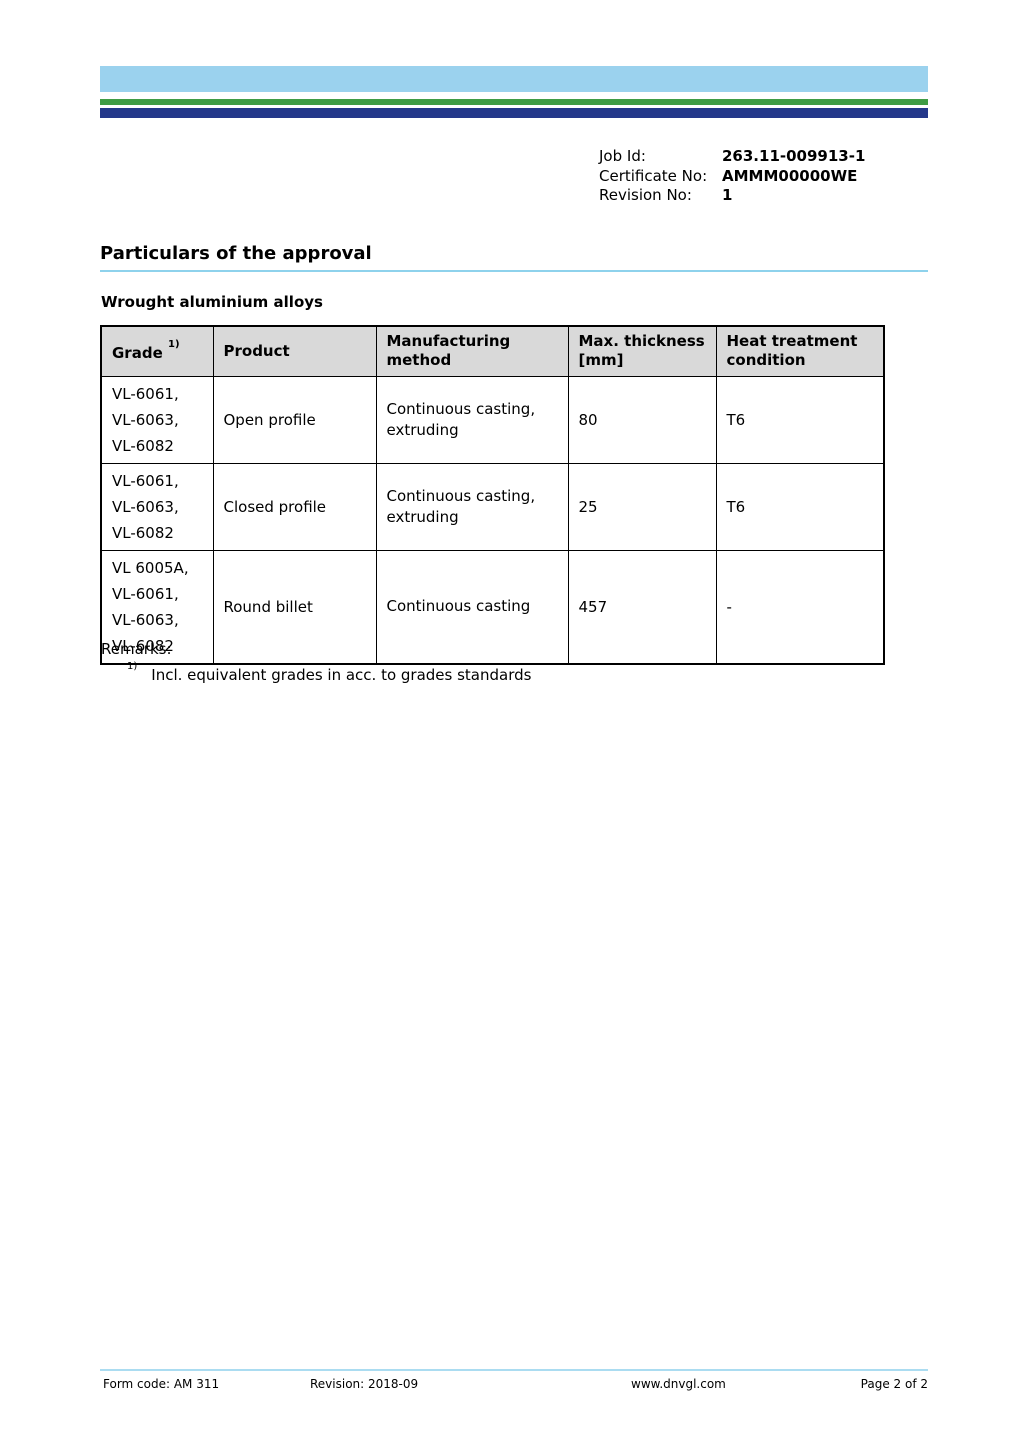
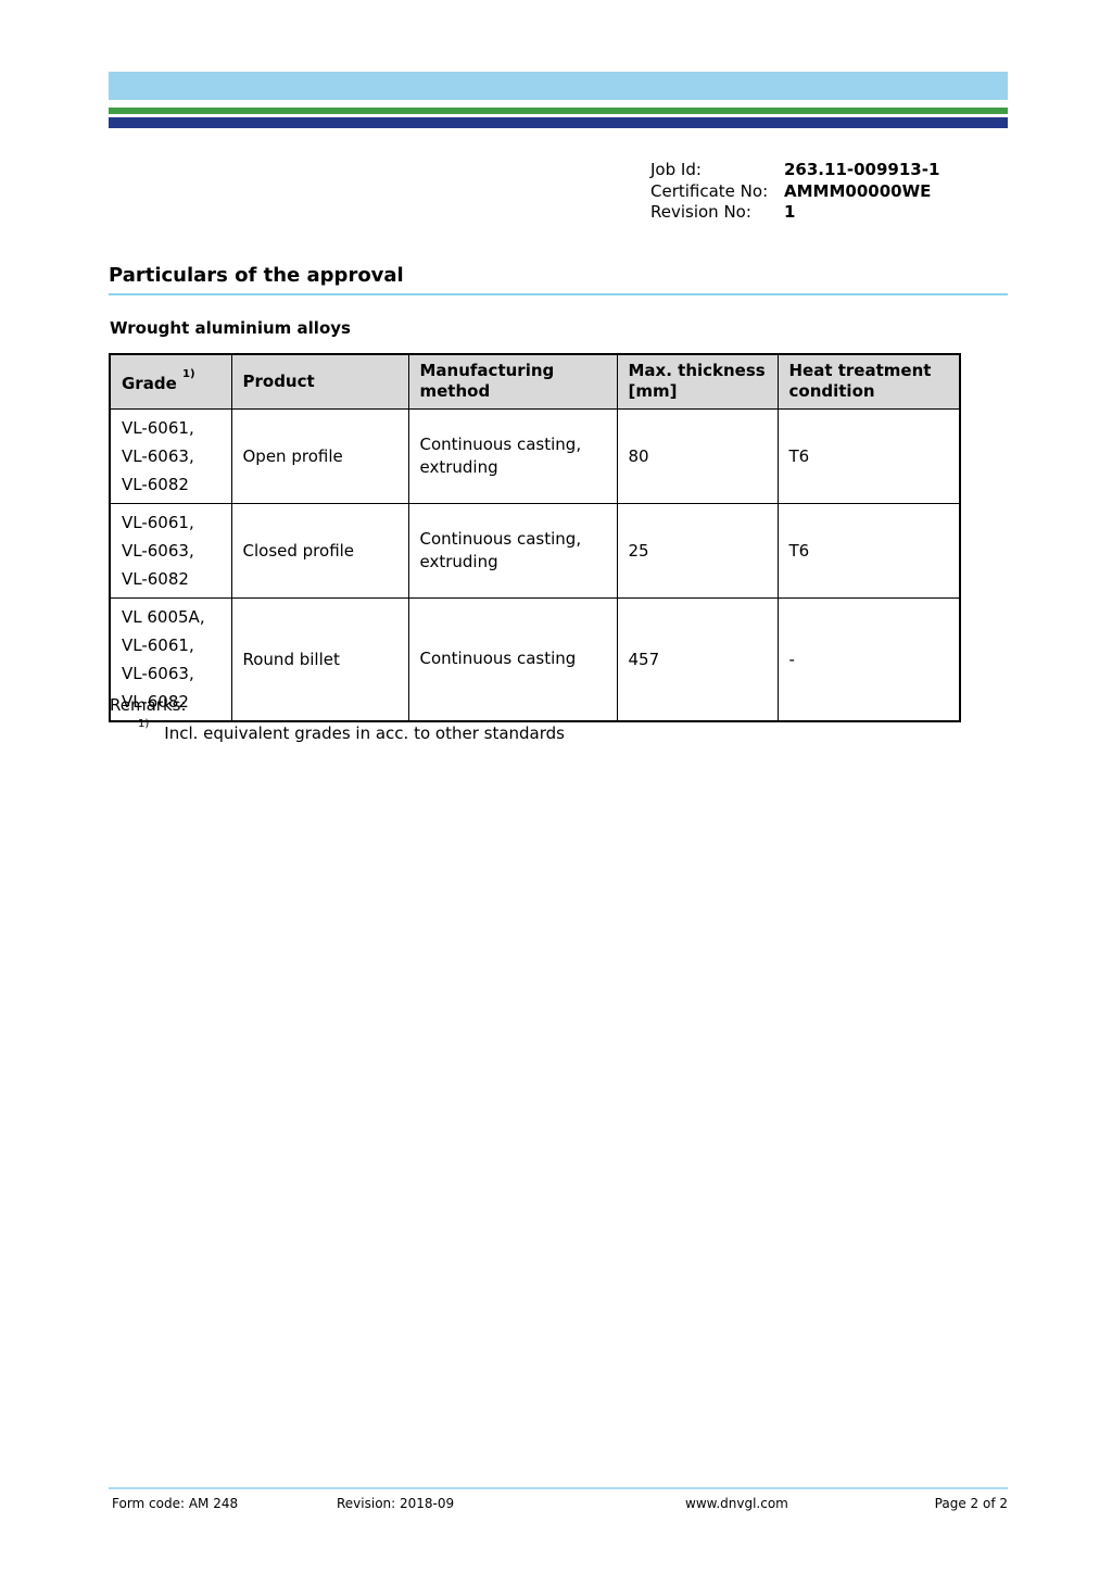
  Job Id:
  263.11-009913-1
  Certificate No:
  AMMM00000WE
  Revision No:
  1
  Particulars of the approval
  Wrought aluminium alloys
  Grade 1)	Product	Manufacturing method	Max. thickness [mm]	Heat treatment condition
  VL-6061, VL-6063, VL-6082	Open profile	Continuous casting, extruding	80	T6
  VL-6061, VL-6063, VL-6082	Closed profile	Continuous casting, extruding	25	T6
  VL 6005A, VL-6061, VL-6063, VL-6082	Round billet	Continuous casting	457	-
  Remarks:
- 1)Incl. equivalent grades in acc. to grades standards
+ 1)Incl. equivalent grades in acc. to other standards
- Form code: AM 311
+ Form code: AM 248
  Revision: 2018-09
  www.dnvgl.com
  Page 2 of 2
